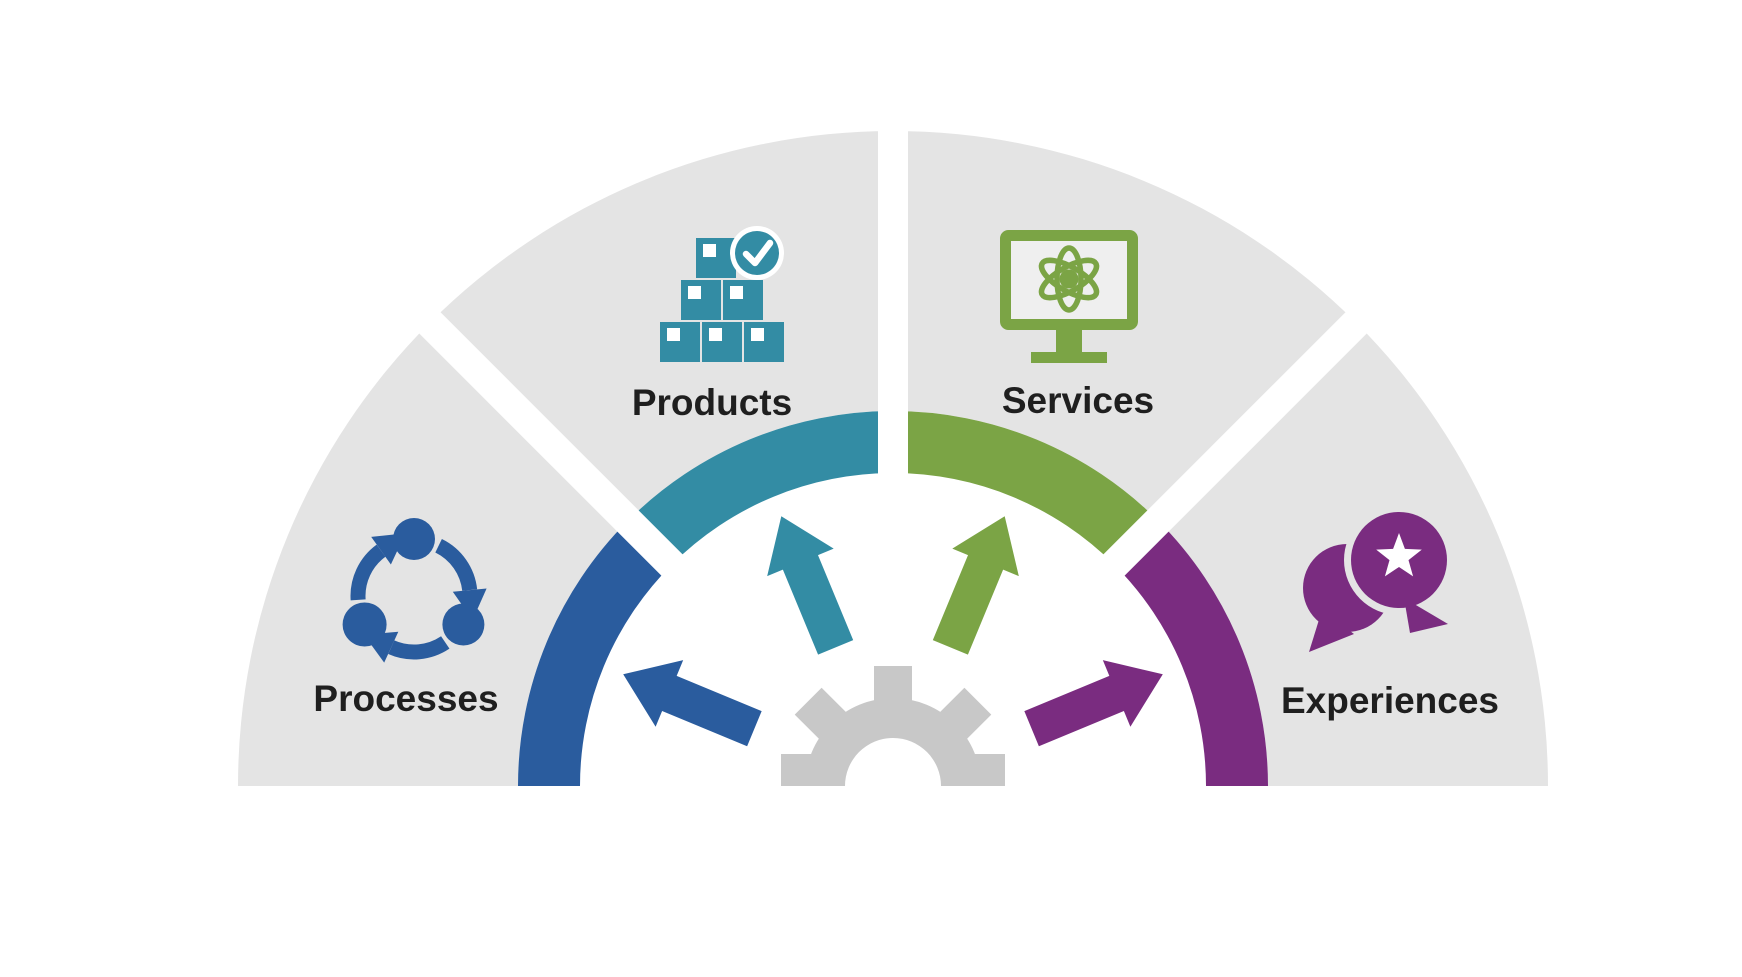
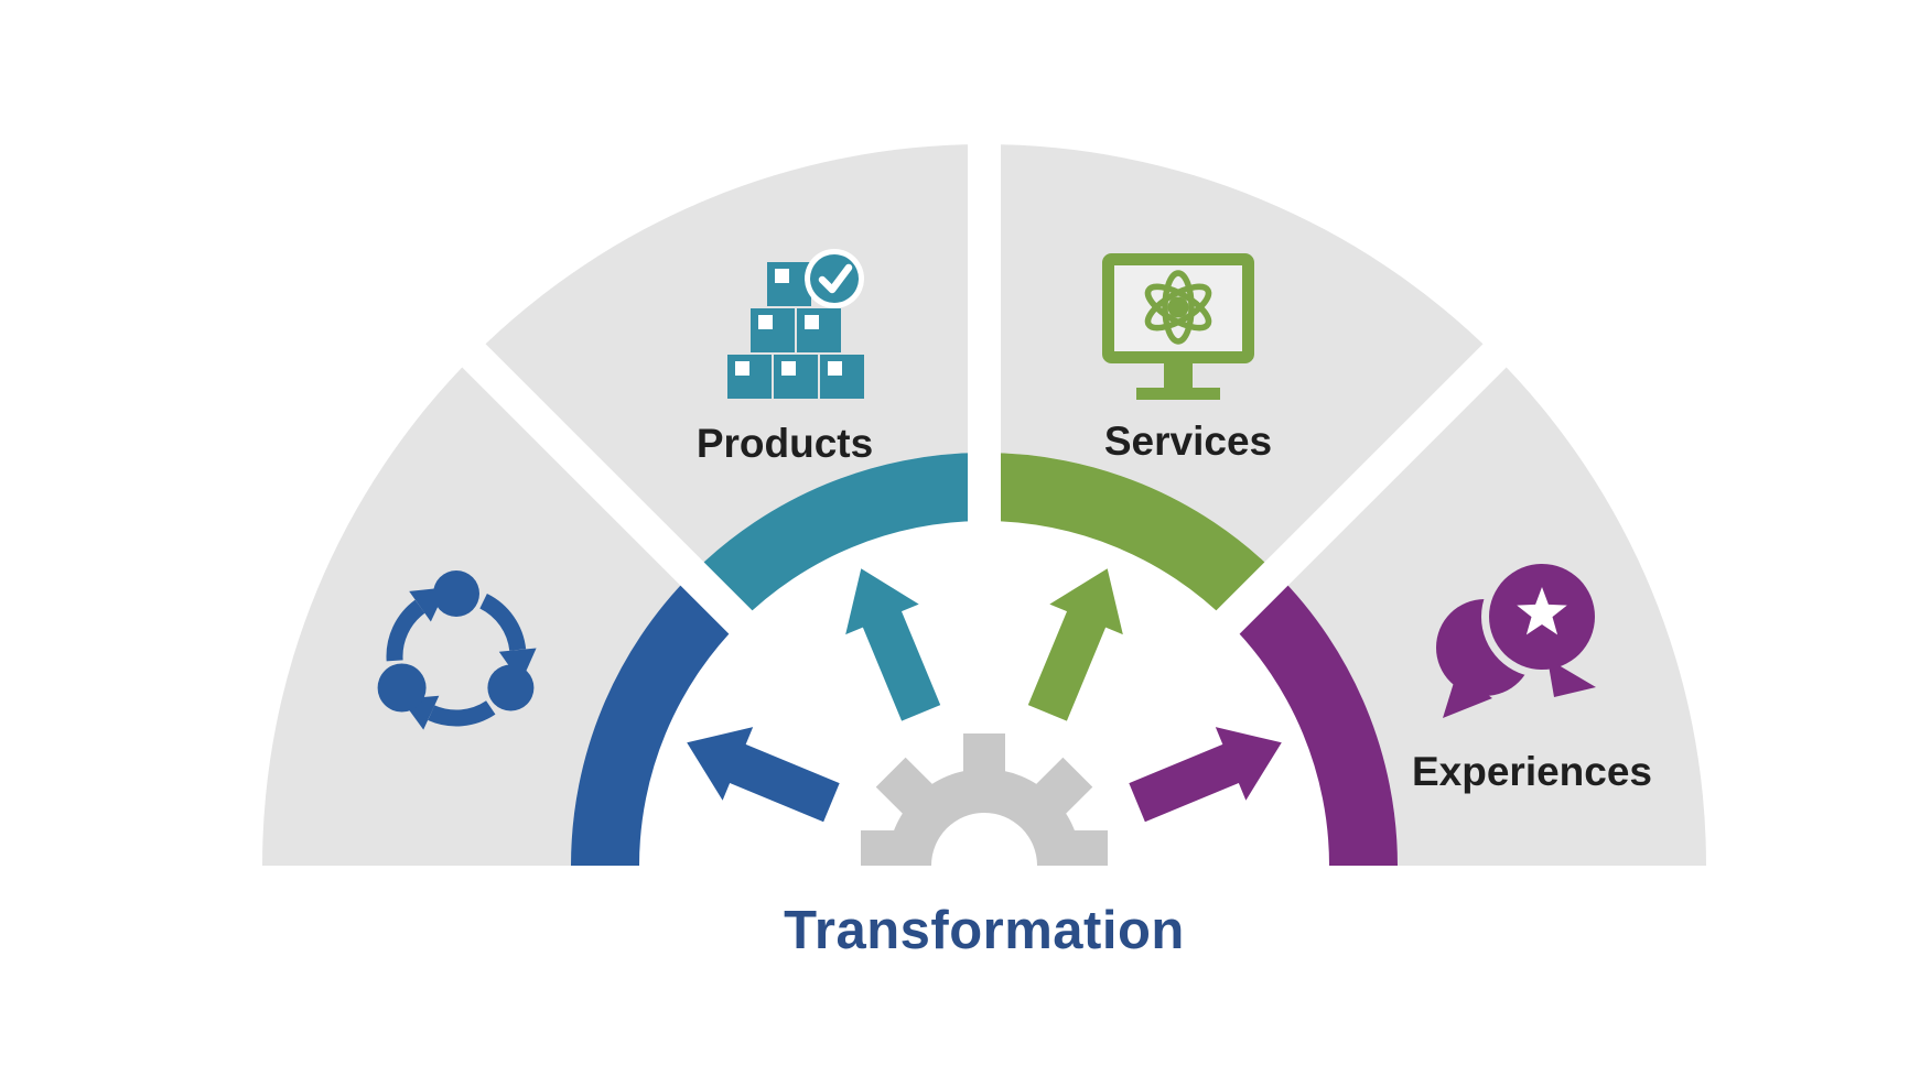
- Processes
  Products
  Services
  Experiences
+ Transformation
